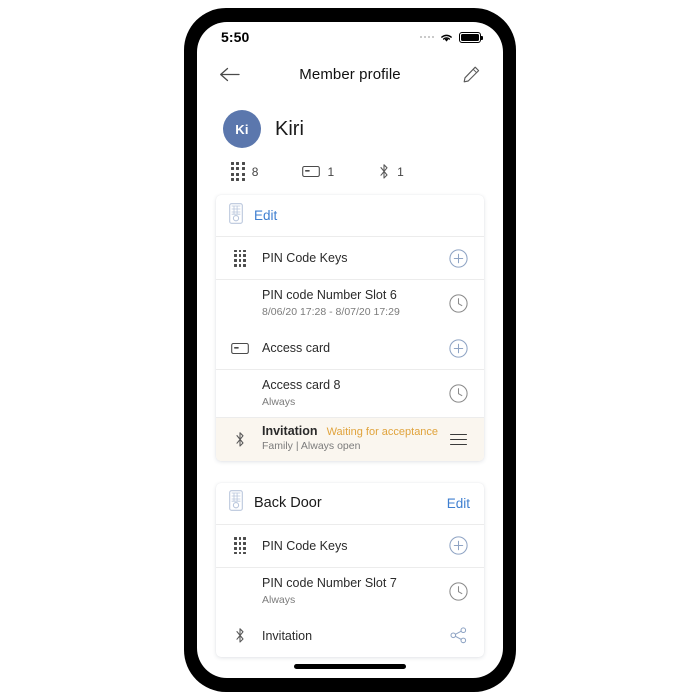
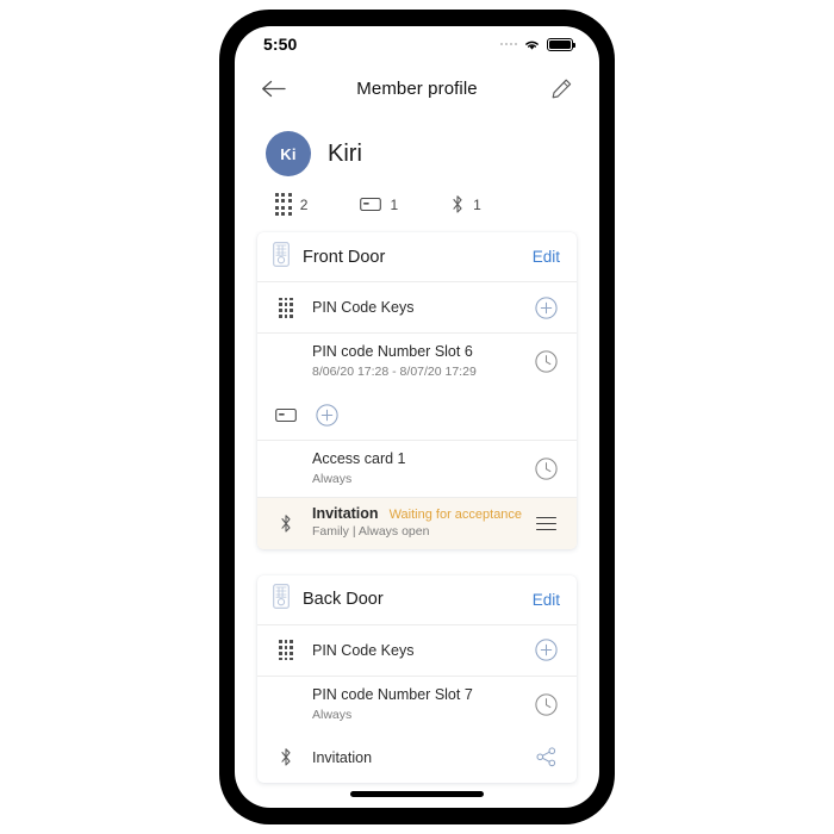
  5:50
  Member profile
  Ki
  Kiri
- 8
+ 2
  1
  1
+ Front Door
  Edit
  PIN Code Keys
  PIN code Number Slot 6
  8/06/20 17:28 - 8/07/20 17:29
- Access card
- Access card 8
+ Access card 1
  Always
  Invitation
  Waiting for acceptance
  Family | Always open
  Back Door
  Edit
  PIN Code Keys
  PIN code Number Slot 7
  Always
  Invitation
